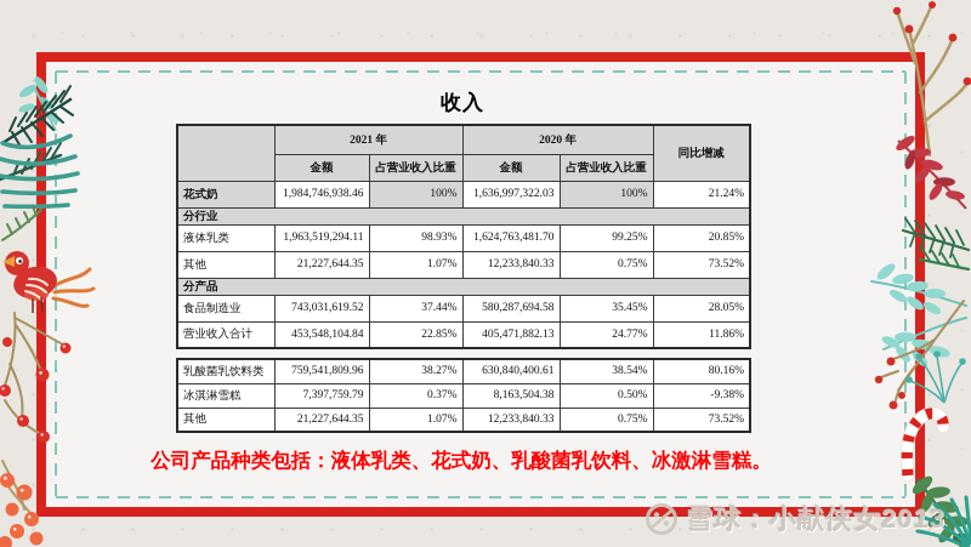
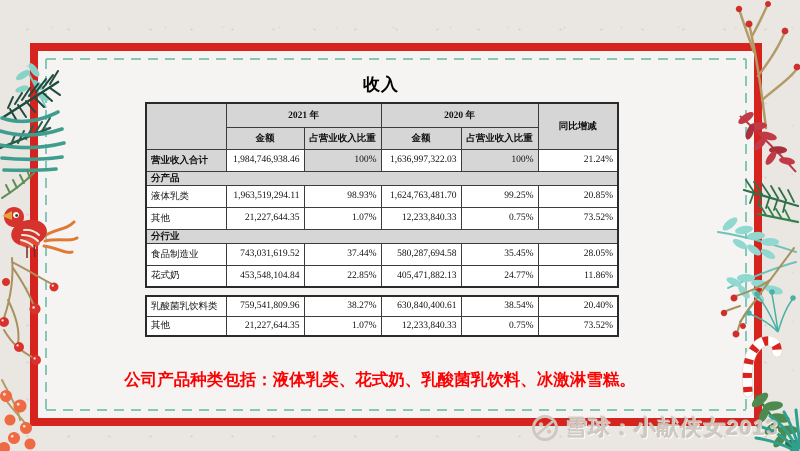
  收入
  	2021 年	2020 年	同比增减
  金额	占营业收入比重	金额	占营业收入比重
- 花式奶	1,984,746,938.46	100%	1,636,997,322.03	100%	21.24%
+ 营业收入合计	1,984,746,938.46	100%	1,636,997,322.03	100%	21.24%
- 分行业
+ 分产品
  液体乳类	1,963,519,294.11	98.93%	1,624,763,481.70	99.25%	20.85%
  其他	21,227,644.35	1.07%	12,233,840.33	0.75%	73.52%
- 分产品
+ 分行业
  食品制造业	743,031,619.52	37.44%	580,287,694.58	35.45%	28.05%
- 营业收入合计	453,548,104.84	22.85%	405,471,882.13	24.77%	11.86%
+ 花式奶	453,548,104.84	22.85%	405,471,882.13	24.77%	11.86%
- 乳酸菌乳饮料类	759,541,809.96	38.27%	630,840,400.61	38.54%	80.16%
+ 乳酸菌乳饮料类	759,541,809.96	38.27%	630,840,400.61	38.54%	20.40%
- 冰淇淋雪糕	7,397,759.79	0.37%	8,163,504.38	0.50%	-9.38%
  其他	21,227,644.35	1.07%	12,233,840.33	0.75%	73.52%
  公司产品种类包括：液体乳类、花式奶、乳酸菌乳饮料、冰激淋雪糕。
  雪球：小献侠女2013
